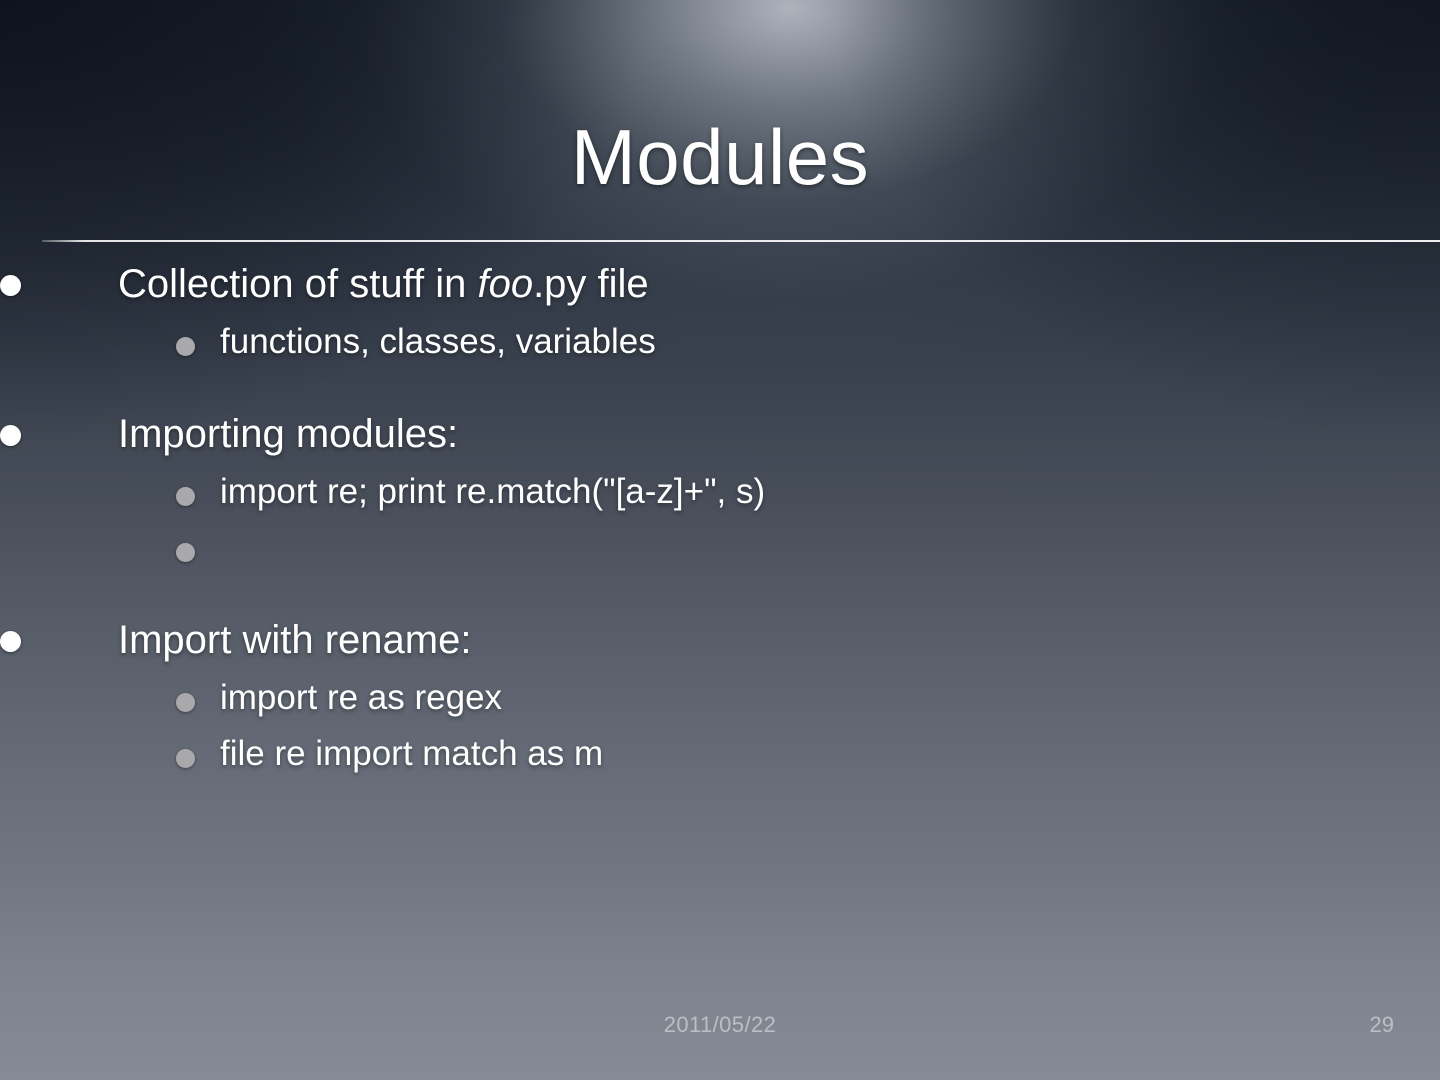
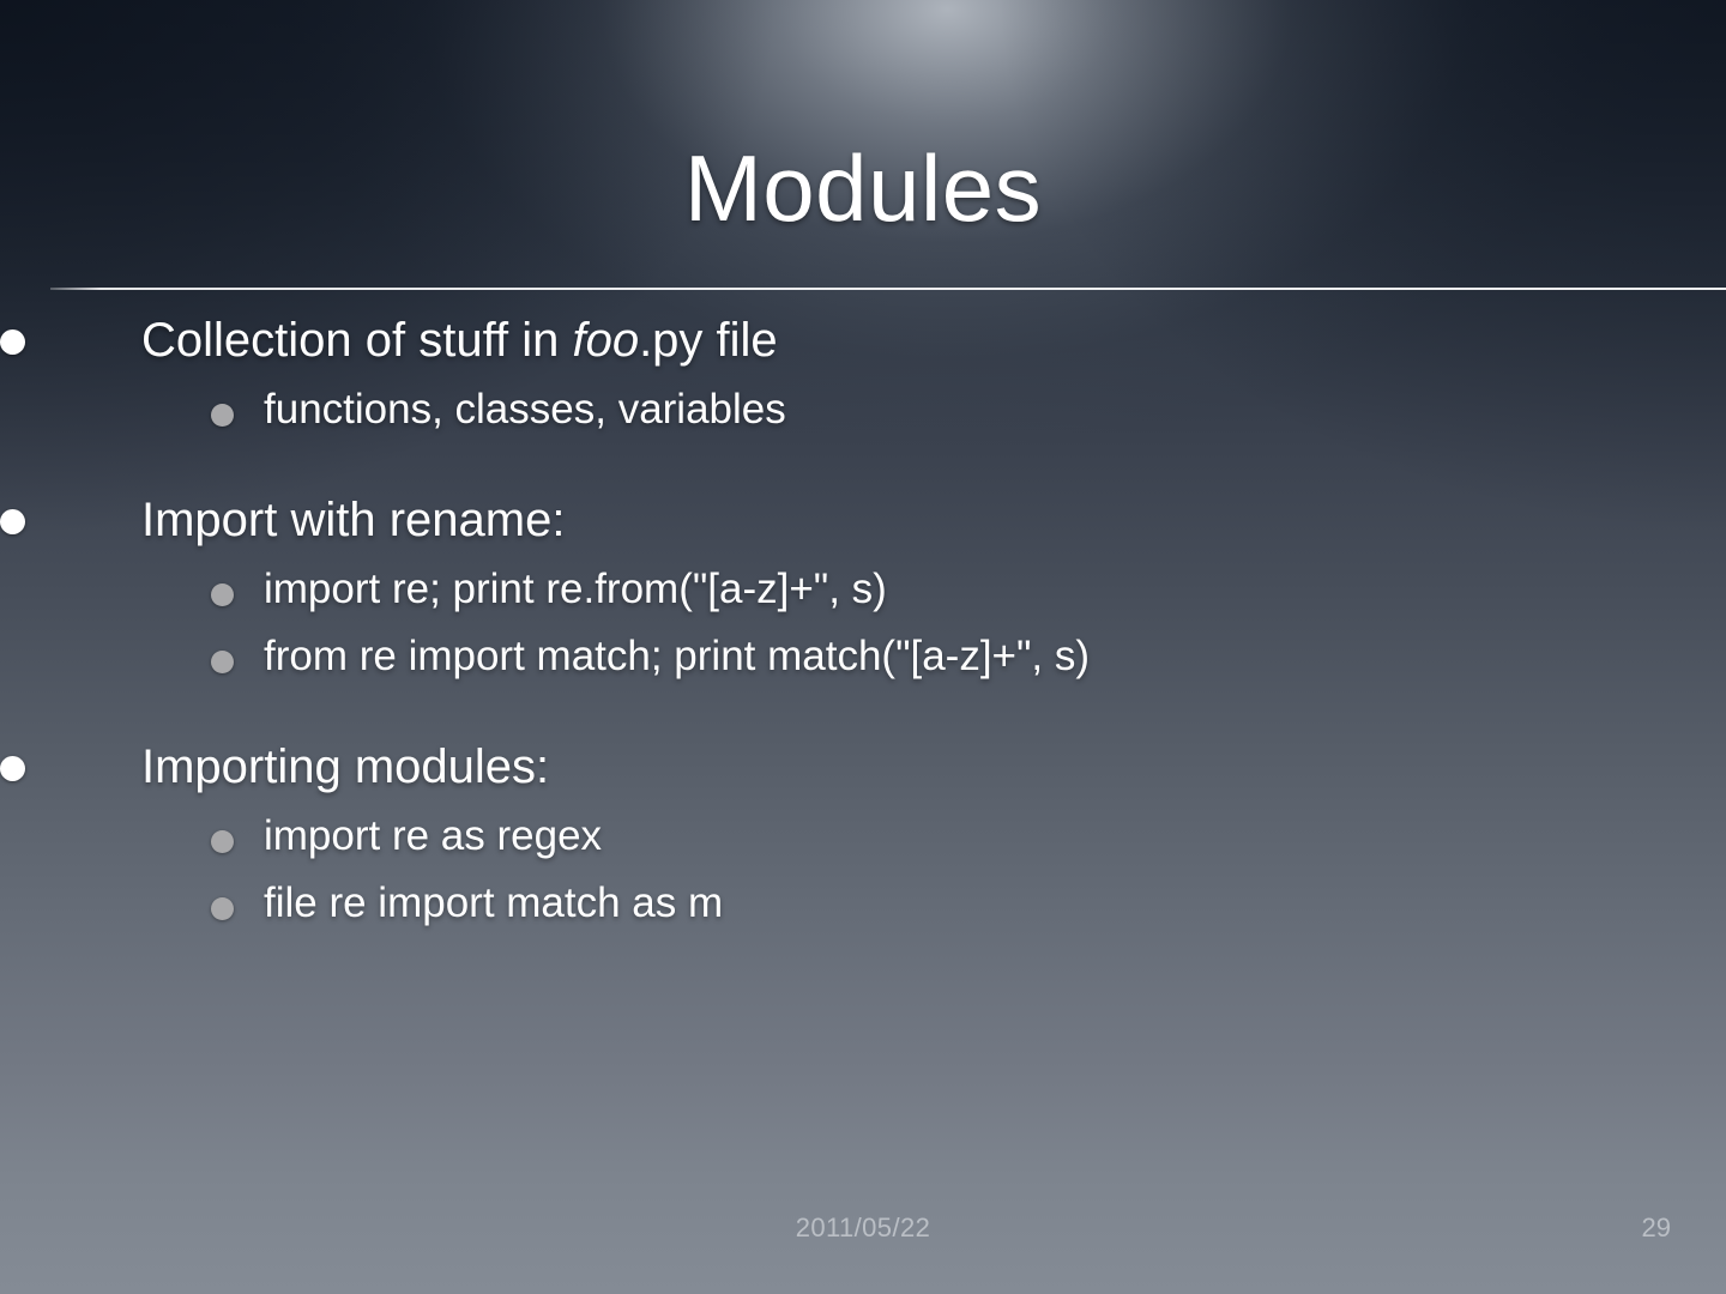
  Modules
  Collection of stuff in foo.py file
  functions, classes, variables
- Importing modules:
+ Import with rename:
- import re; print re.match("[a-z]+", s)
+ import re; print re.from("[a-z]+", s)
+ from re import match; print match("[a-z]+", s)
- Import with rename:
+ Importing modules:
  import re as regex
  file re import match as m
  2011/05/22
  29
